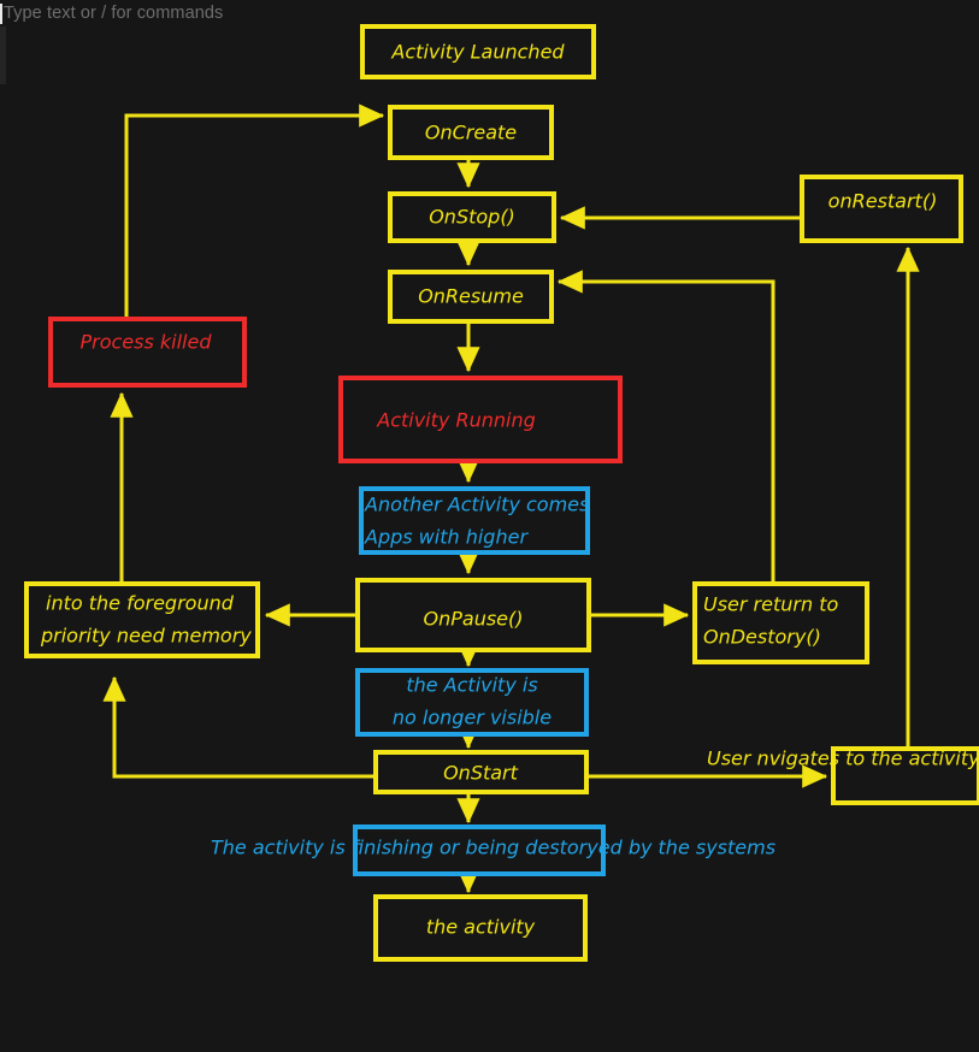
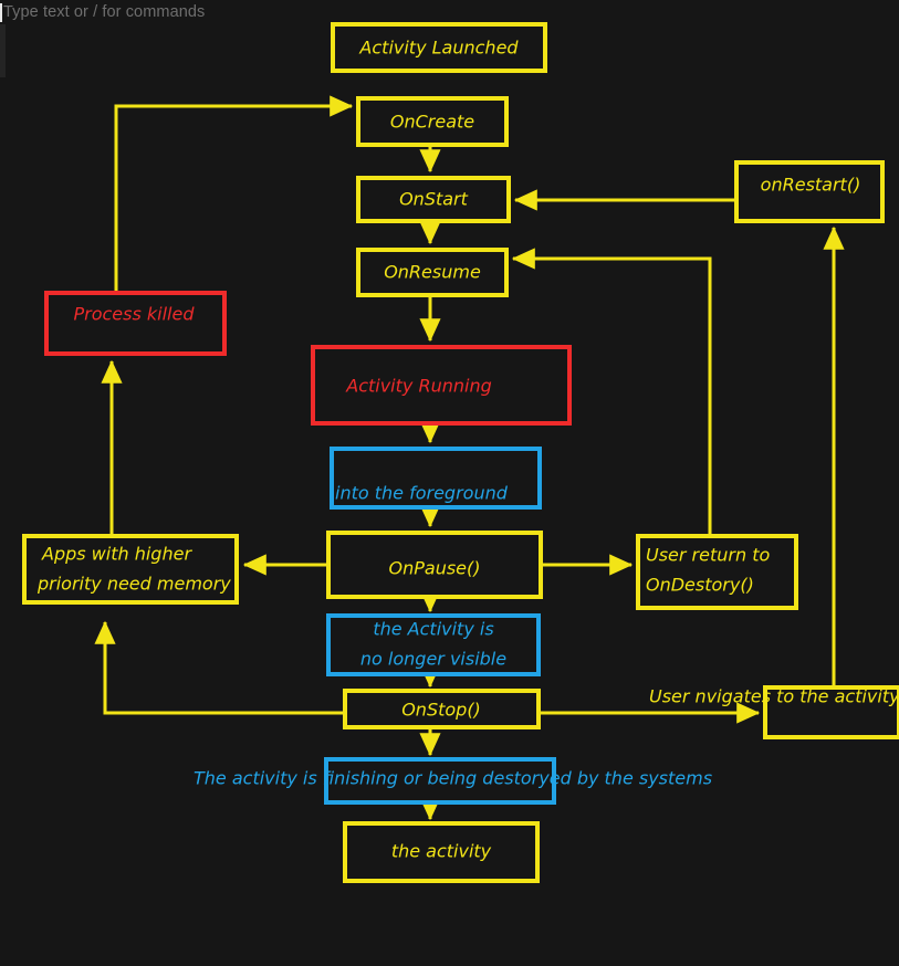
  Type text or / for commands
  Activity Launched
  OnCreate
- OnStop()
+ OnStart
  OnResume
  Activity Running
- Another Activity comes
- Apps with higher
+ into the foreground
  OnPause()
  Process killed
- into the foreground
+ Apps with higher
  priority need memory
  onRestart()
  User return to
  OnDestory()
  the Activity is
  no longer visible
- OnStart
+ OnStop()
  the activity
  User nvigates to the activity
  The activity is finishing or being destoryed by the systems
